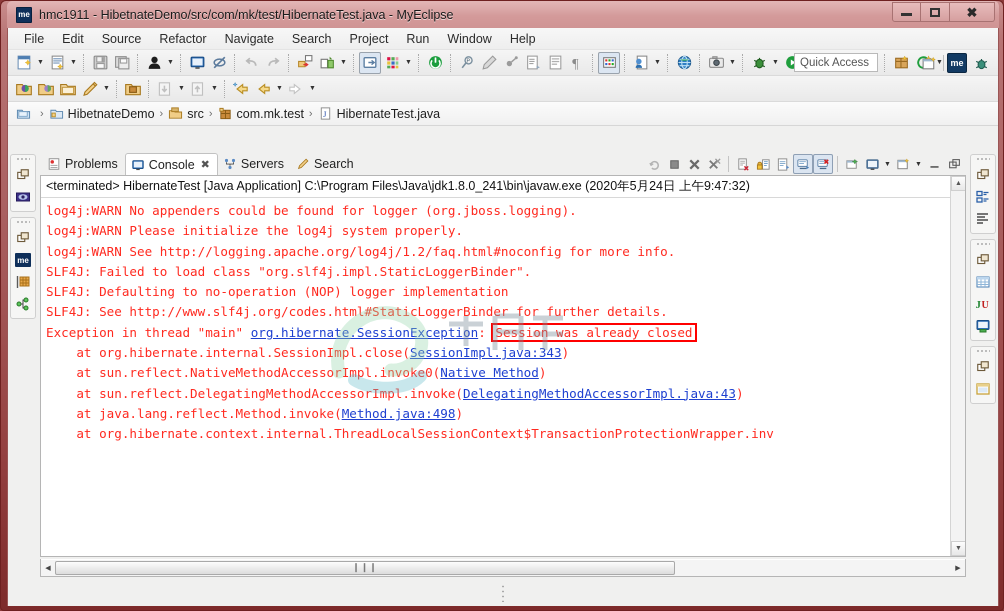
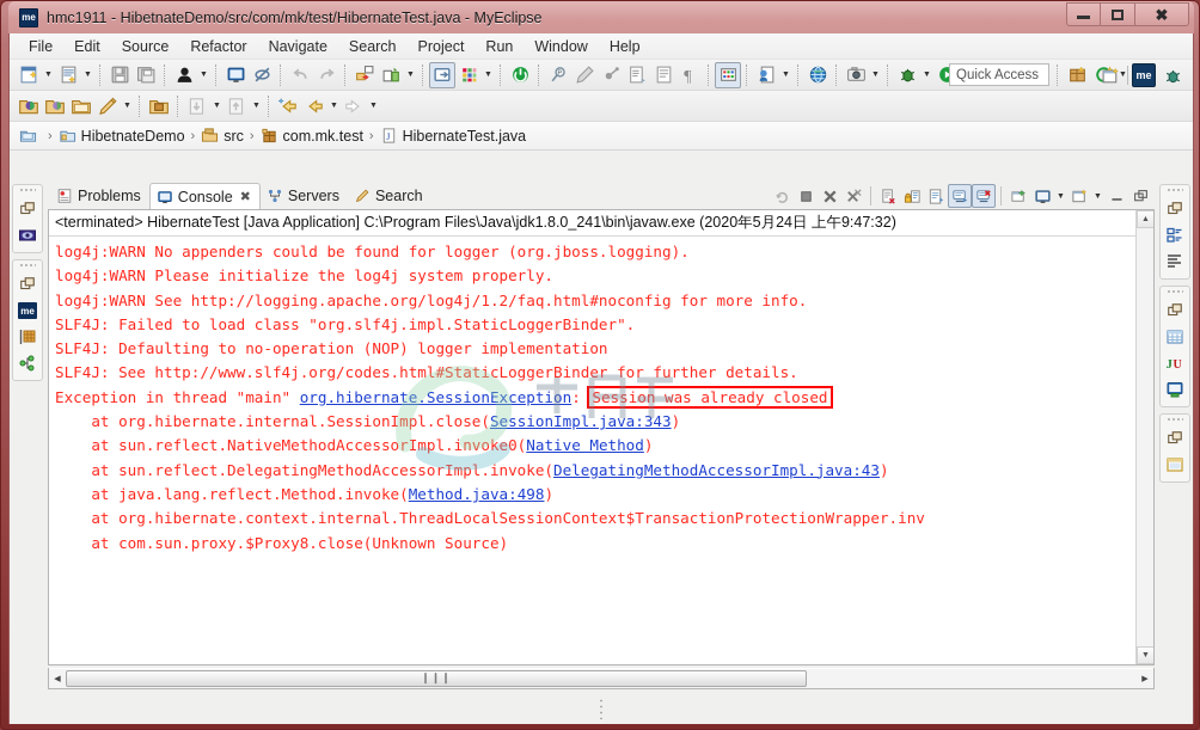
  me
  hmc1911 - HibetnateDemo/src/com/mk/test/HibernateTest.java - MyEclipse
  ✖
  File
  Edit
  Source
  Refactor
  Navigate
  Search
  Project
  Run
  Window
  Help
  ¶
  Quick Access
  me
  ›
  HibetnateDemo
  ›
  src
  ›
  com.mk.test
  ›
  J
  HibernateTest.java
  me
  Problems
  Console
  ✖
  Servers
  Search
  <terminated> HibernateTest [Java Application] C:\Program Files\Java\jdk1.8.0_241\bin\javaw.exe (2020年5月24日 上午9:47:32)
  log4j:WARN No appenders could be found for logger (org.jboss.logging).
  log4j:WARN Please initialize the log4j system properly.
  log4j:WARN See http://logging.apache.org/log4j/1.2/faq.html#noconfig for more info.
  SLF4J: Failed to load class "org.slf4j.impl.StaticLoggerBinder".
  SLF4J: Defaulting to no-operation (NOP) logger implementation
  SLF4J: See http://www.slf4j.org/codes.html#StaticLoggerBinder for further details.
  Exception in thread "main" org.hibernate.SessionException: Session was already closed
  at org.hibernate.internal.SessionImpl.close(SessionImpl.java:343)
  at sun.reflect.NativeMethodAccessorImpl.invoke0(Native Method)
  at sun.reflect.DelegatingMethodAccessorImpl.invoke(DelegatingMethodAccessorImpl.java:43)
  at java.lang.reflect.Method.invoke(Method.java:498)
  at org.hibernate.context.internal.ThreadLocalSessionContext$TransactionProtectionWrapper.inv
+ at com.sun.proxy.$Proxy8.close(Unknown Source)
  ❙❙❙
  J
  U
